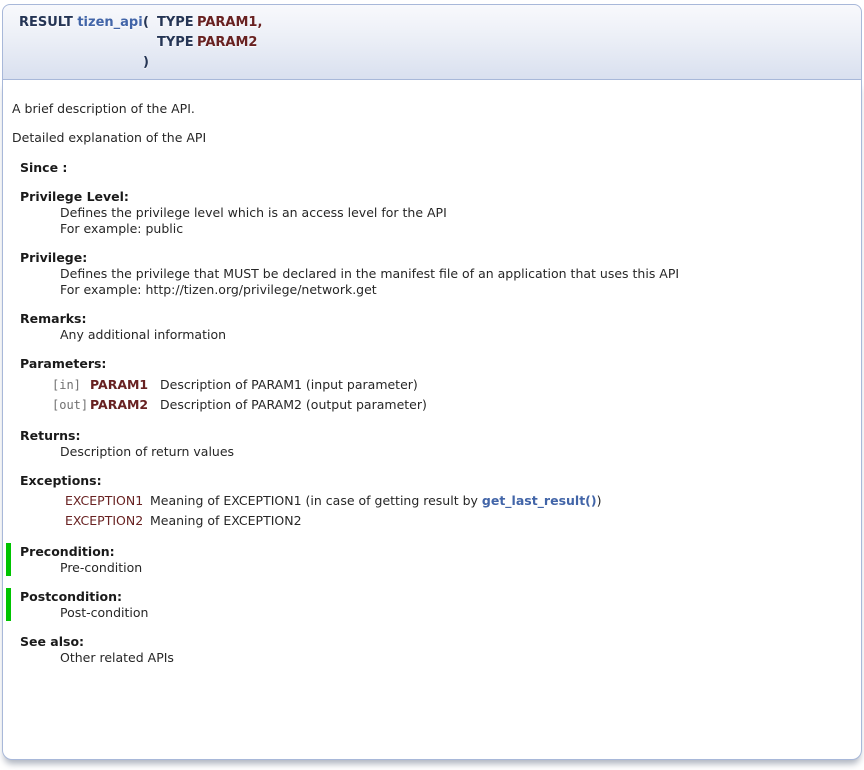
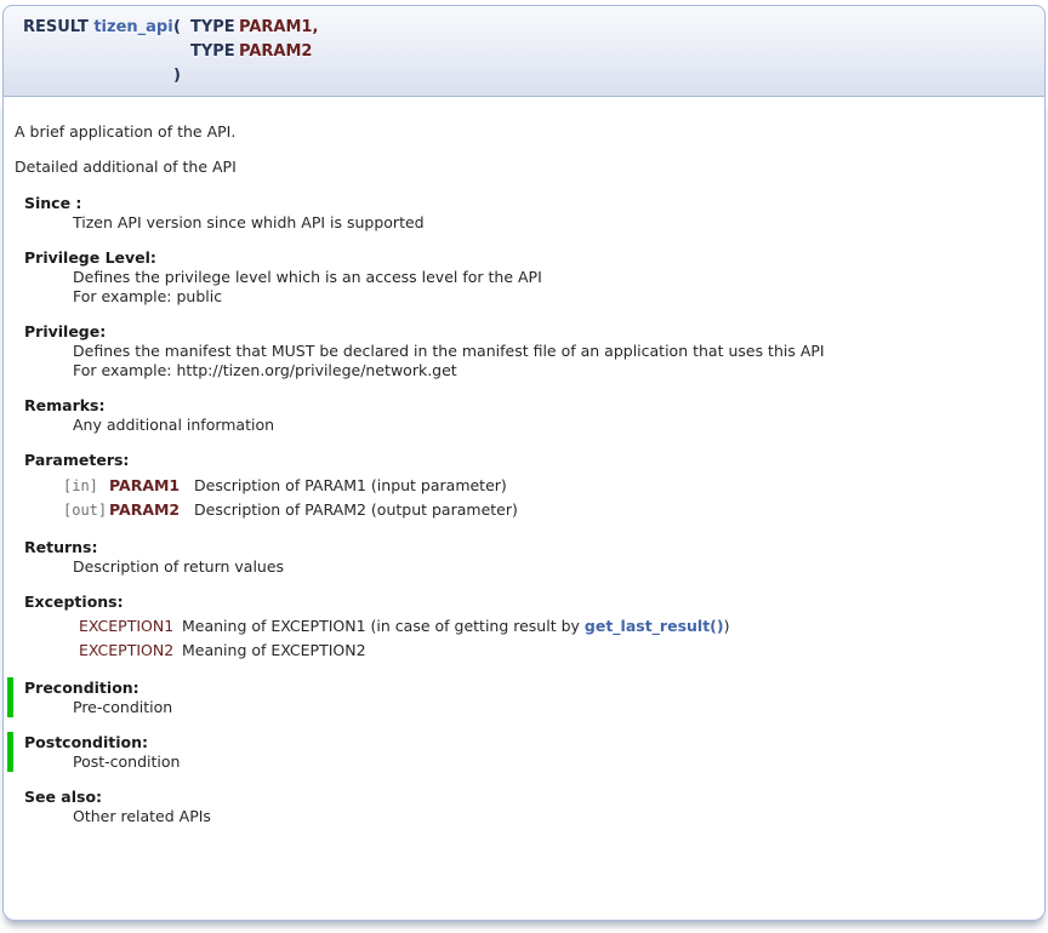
  RESULT tizen_api	(	TYPE	PARAM1,
  		TYPE	PARAM2
  	)
- A brief description of the API.
+ A brief application of the API.
- Detailed explanation of the API
+ Detailed additional of the API
  Since :
+ Tizen API version since whidh API is supported
  Privilege Level:
  Defines the privilege level which is an access level for the API
  For example: public
  Privilege:
- Defines the privilege that MUST be declared in the manifest file of an application that uses this API
+ Defines the manifest that MUST be declared in the manifest file of an application that uses this API
  For example: http://tizen.org/privilege/network.get
  Remarks:
  Any additional information
  Parameters:
  [in]	PARAM1	Description of PARAM1 (input parameter)
  [out]	PARAM2	Description of PARAM2 (output parameter)
  Returns:
  Description of return values
  Exceptions:
  EXCEPTION1	Meaning of EXCEPTION1 (in case of getting result by get_last_result())
  EXCEPTION2	Meaning of EXCEPTION2
  Precondition:
  Pre-condition
  Postcondition:
  Post-condition
  See also:
  Other related APIs
